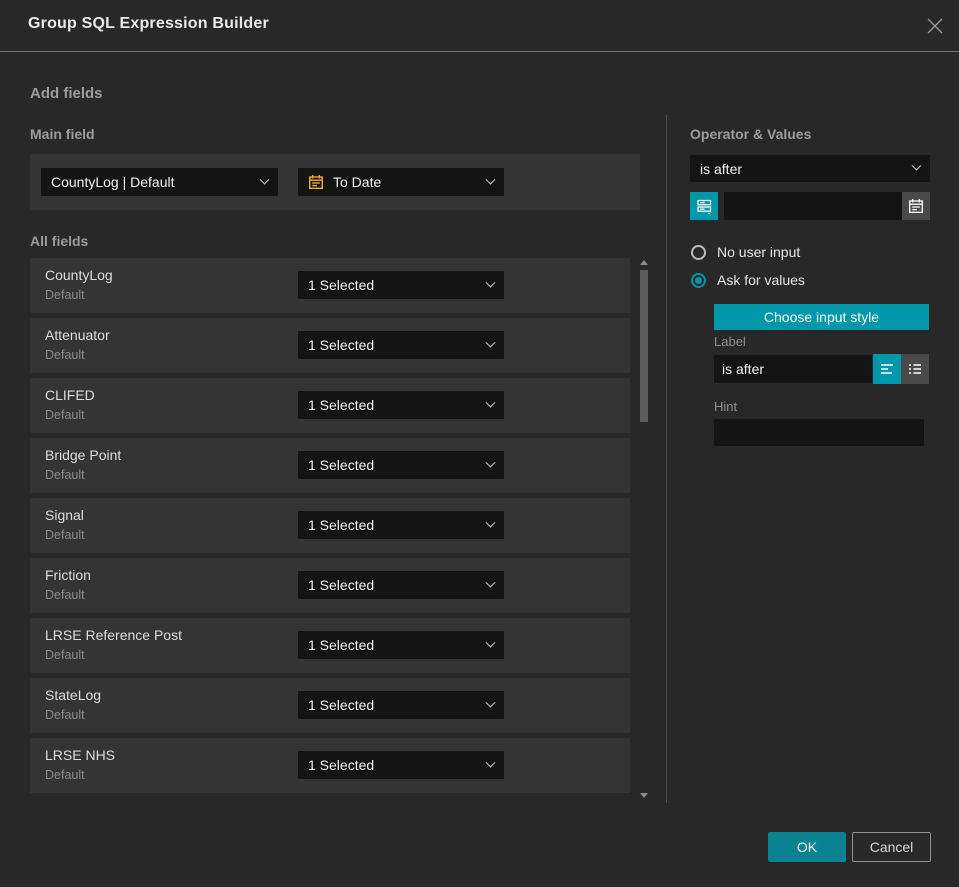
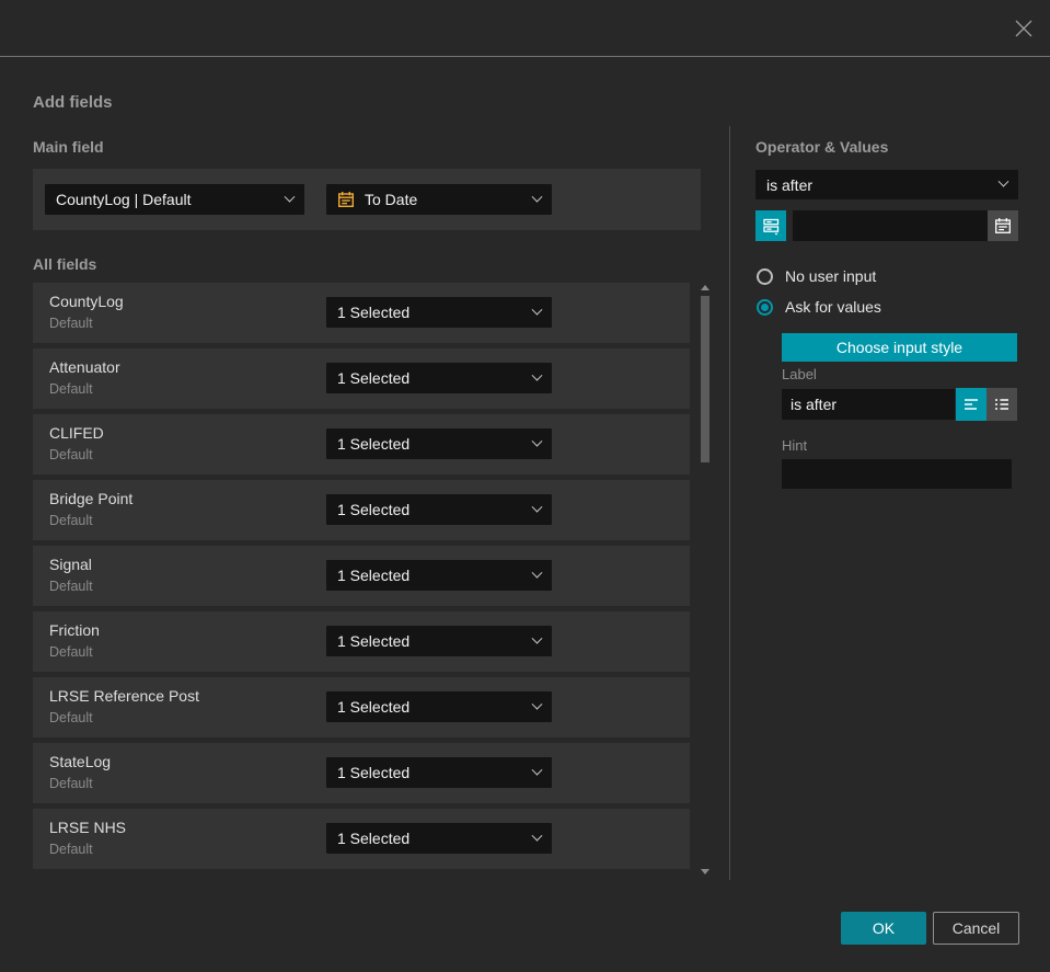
- Group SQL Expression Builder
  Add fields
  Main field
  CountyLog | Default
  To Date
  All fields
  CountyLog
  Default
  1 Selected
  Attenuator
  Default
  1 Selected
  CLIFED
  Default
  1 Selected
  Bridge Point
  Default
  1 Selected
  Signal
  Default
  1 Selected
  Friction
  Default
  1 Selected
  LRSE Reference Post
  Default
  1 Selected
  StateLog
  Default
  1 Selected
  LRSE NHS
  Default
  1 Selected
  Operator & Values
  is after
  No user input
  Ask for values
  Choose input style
  Label
  is after
  Hint
  OK
  Cancel
